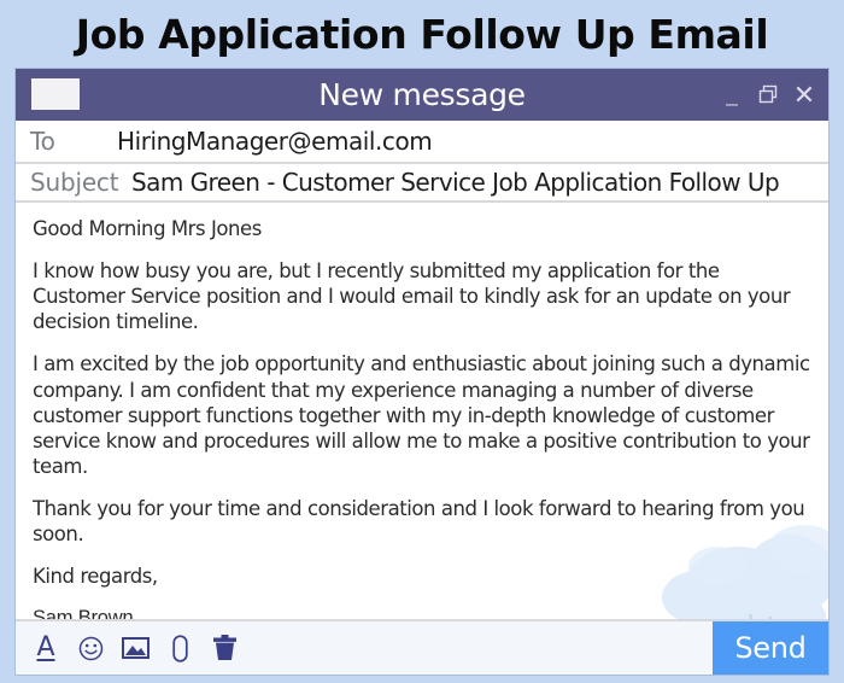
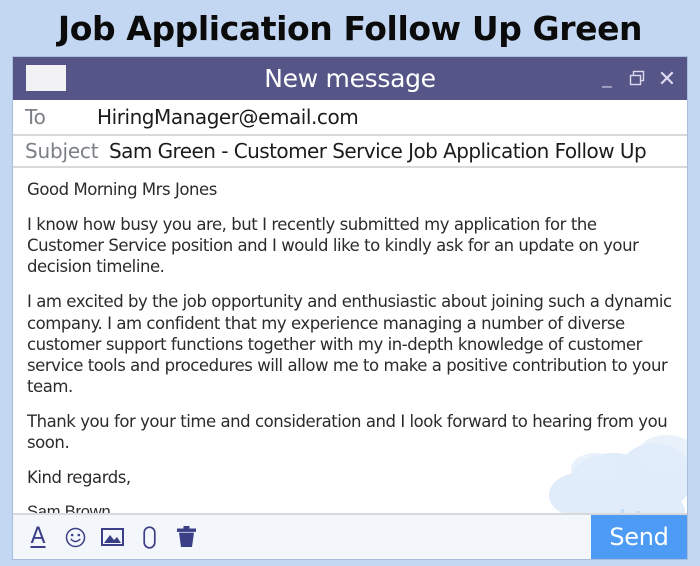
- Job Application Follow Up Email
+ Job Application Follow Up Green
  New message
  _
  ✕
  To
  HiringManager@email.com
  Subject
  Sam Green - Customer Service Job Application Follow Up
  Good Morning Mrs Jones
- I know how busy you are, but I recently submitted my application for the Customer Service position and I would email to kindly ask for an update on your decision timeline.
+ I know how busy you are, but I recently submitted my application for the Customer Service position and I would like to kindly ask for an update on your decision timeline.
- I am excited by the job opportunity and enthusiastic about joining such a dynamic company. I am confident that my experience managing a number of diverse customer support functions together with my in-depth knowledge of customer service know and procedures will allow me to make a positive contribution to your team.
+ I am excited by the job opportunity and enthusiastic about joining such a dynamic company. I am confident that my experience managing a number of diverse customer support functions together with my in-depth knowledge of customer service tools and procedures will allow me to make a positive contribution to your team.
  Thank you for your time and consideration and I look forward to hearing from you soon.
  Kind regards,
  Sam Brown
  A
  Send
